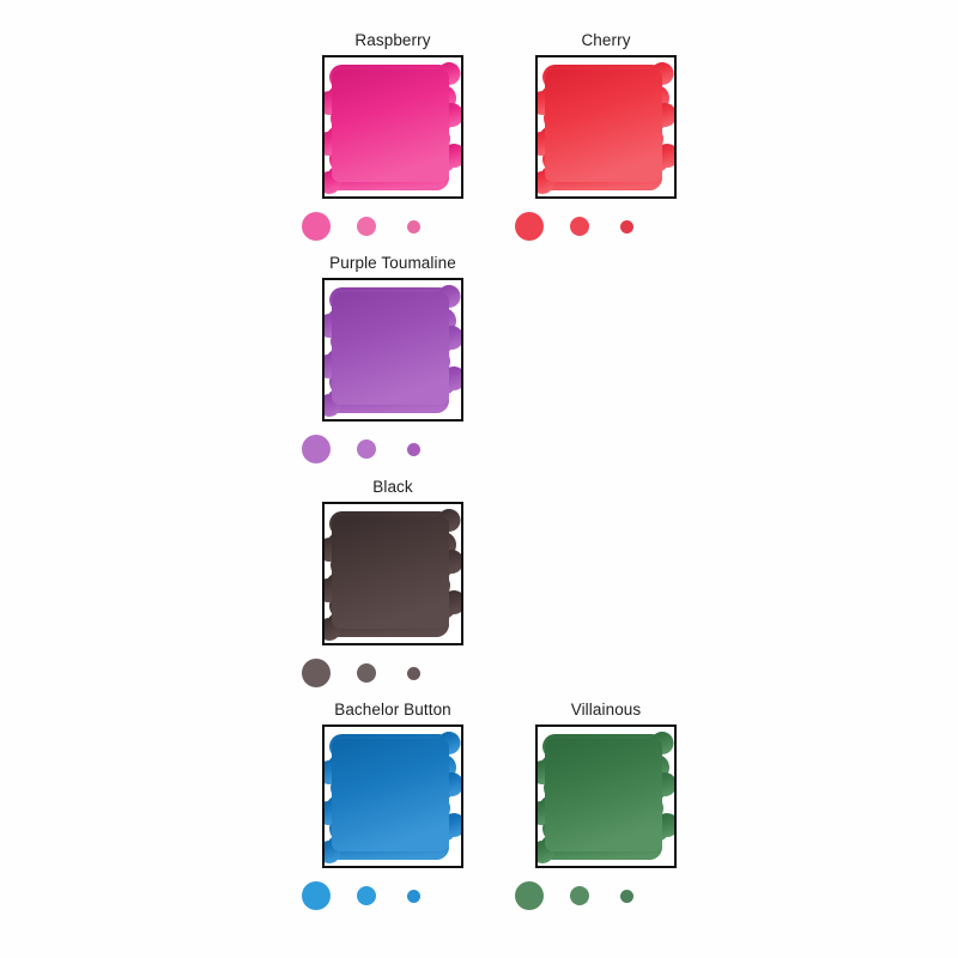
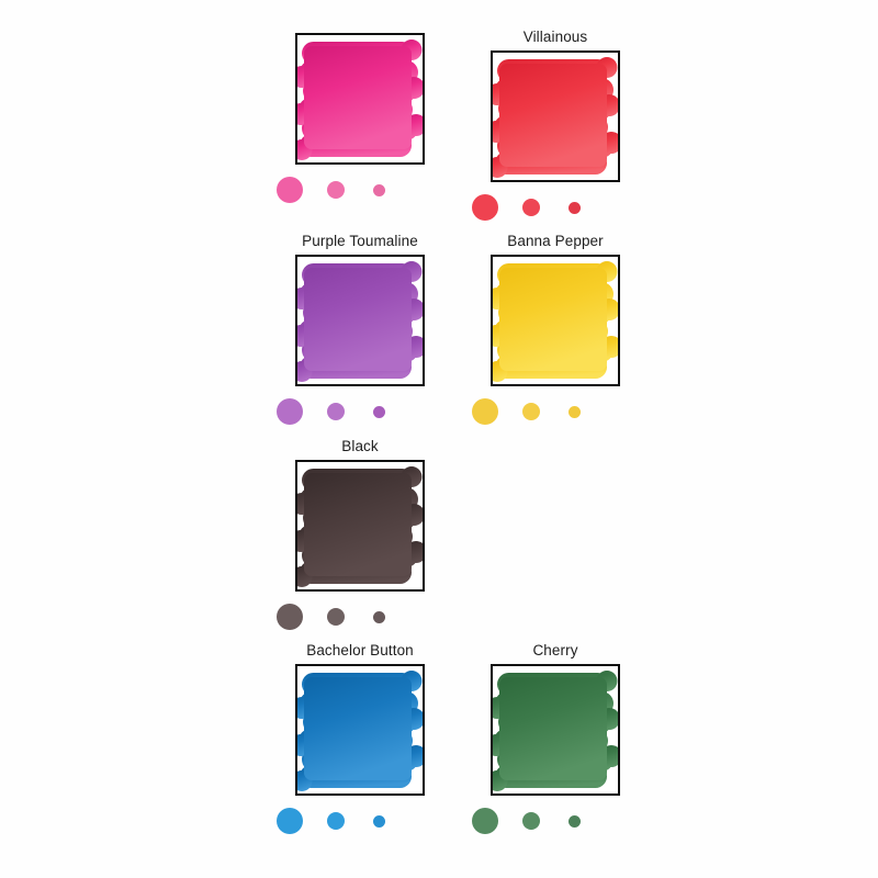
- Raspberry
- Cherry
+ Villainous
  Purple Toumaline
+ Banna Pepper
  Black
  Bachelor Button
- Villainous
+ Cherry
